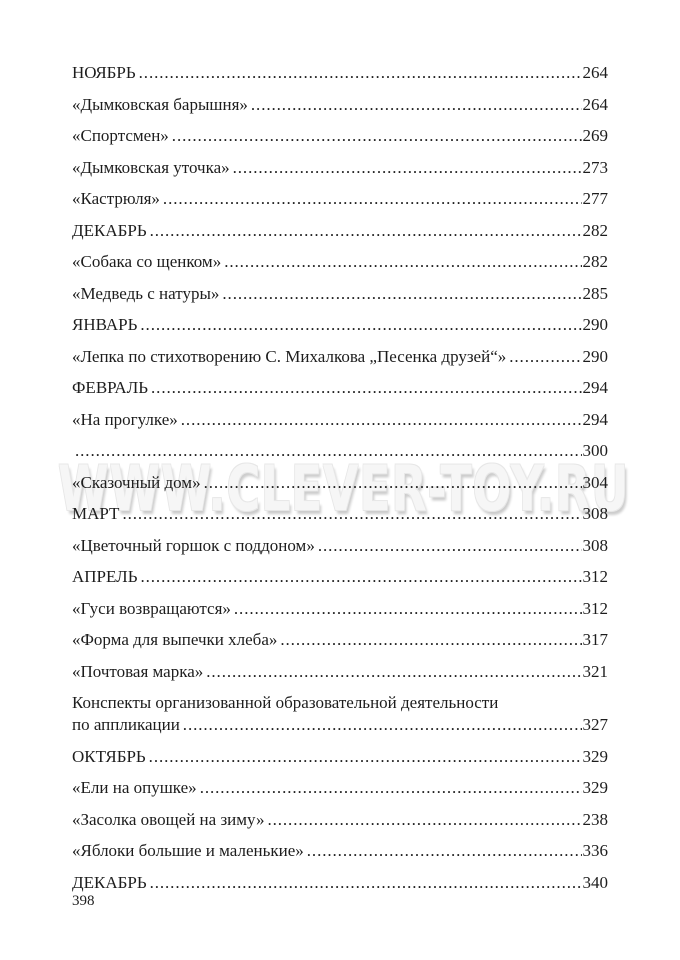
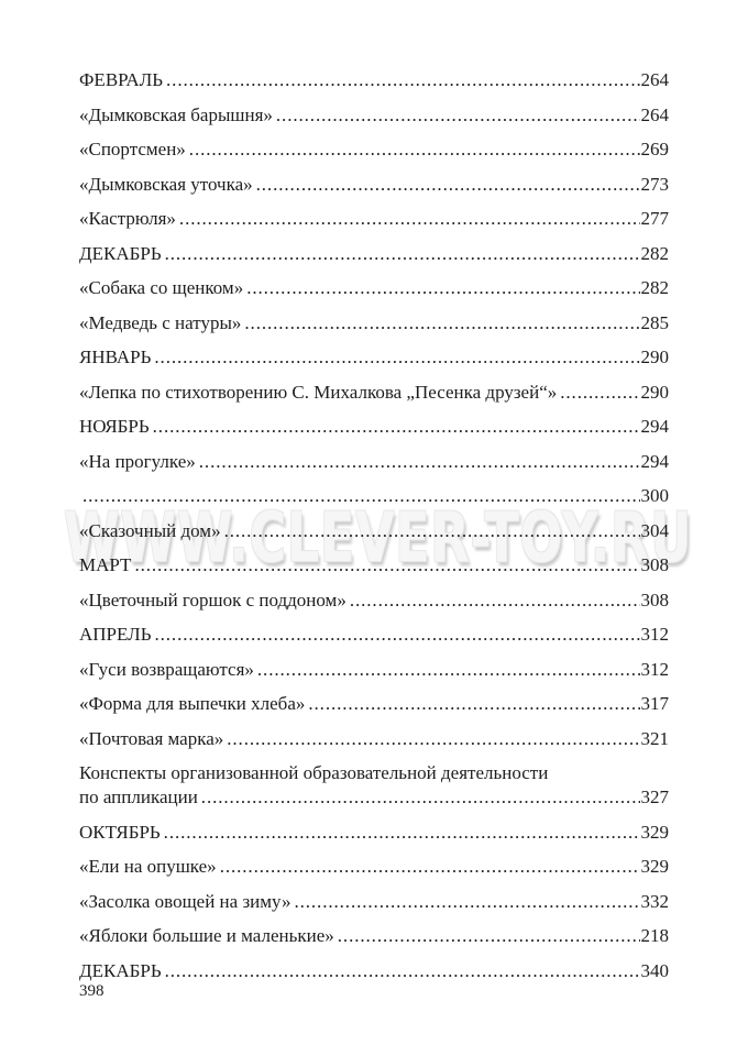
  WWW.CLEVER-TOY.RU
- НОЯБРЬ
+ ФЕВРАЛЬ
  264
  «Дымковская барышня»
  264
  «Спортсмен»
  269
  «Дымковская уточка»
  273
  «Кастрюля»
  277
  ДЕКАБРЬ
  282
  «Собака со щенком»
  282
  «Медведь с натуры»
  285
  ЯНВАРЬ
  290
  «Лепка по стихотворению С. Михалкова „Песенка друзей“»
  290
- ФЕВРАЛЬ
+ НОЯБРЬ
  294
  «На прогулке»
  294
  300
  «Сказочный дом»
  304
  МАРТ
  308
  «Цветочный горшок с поддоном»
  308
  АПРЕЛЬ
  312
  «Гуси возвращаются»
  312
  «Форма для выпечки хлеба»
  317
  «Почтовая марка»
  321
  Конспекты организованной образовательной деятельности
  по аппликации
  327
  ОКТЯБРЬ
  329
  «Ели на опушке»
  329
  «Засолка овощей на зиму»
- 238
+ 332
  «Яблоки большие и маленькие»
- 336
+ 218
  ДЕКАБРЬ
  340
  398
